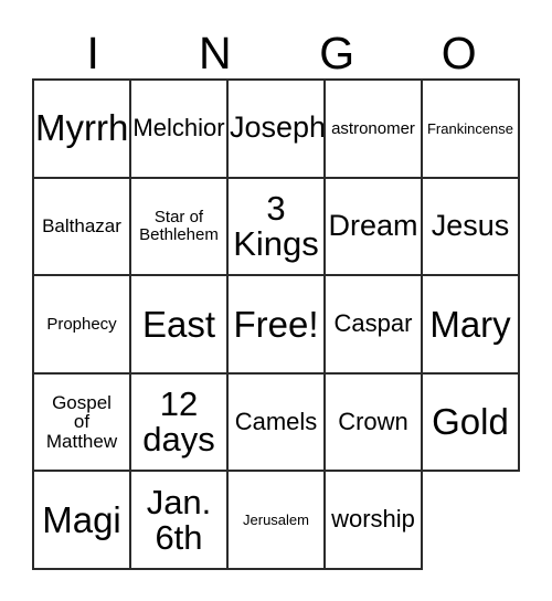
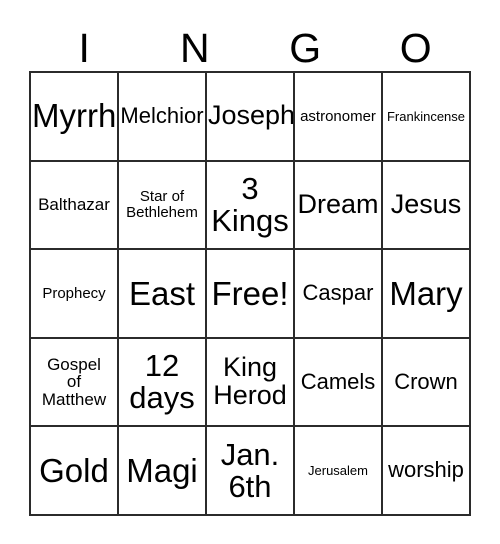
  I
  N
  G
  O
  Myrrh
  Melchior
  Joseph
  astronomer
  Frankincense
  Balthazar
  Star of
  Bethlehem
  3
  Kings
  Dream
  Jesus
  Prophecy
  East
  Free!
  Caspar
  Mary
  Gospel
  of
  Matthew
  12
  days
+ King
+ Herod
  Camels
  Crown
  Gold
  Magi
  Jan.
  6th
  Jerusalem
  worship
